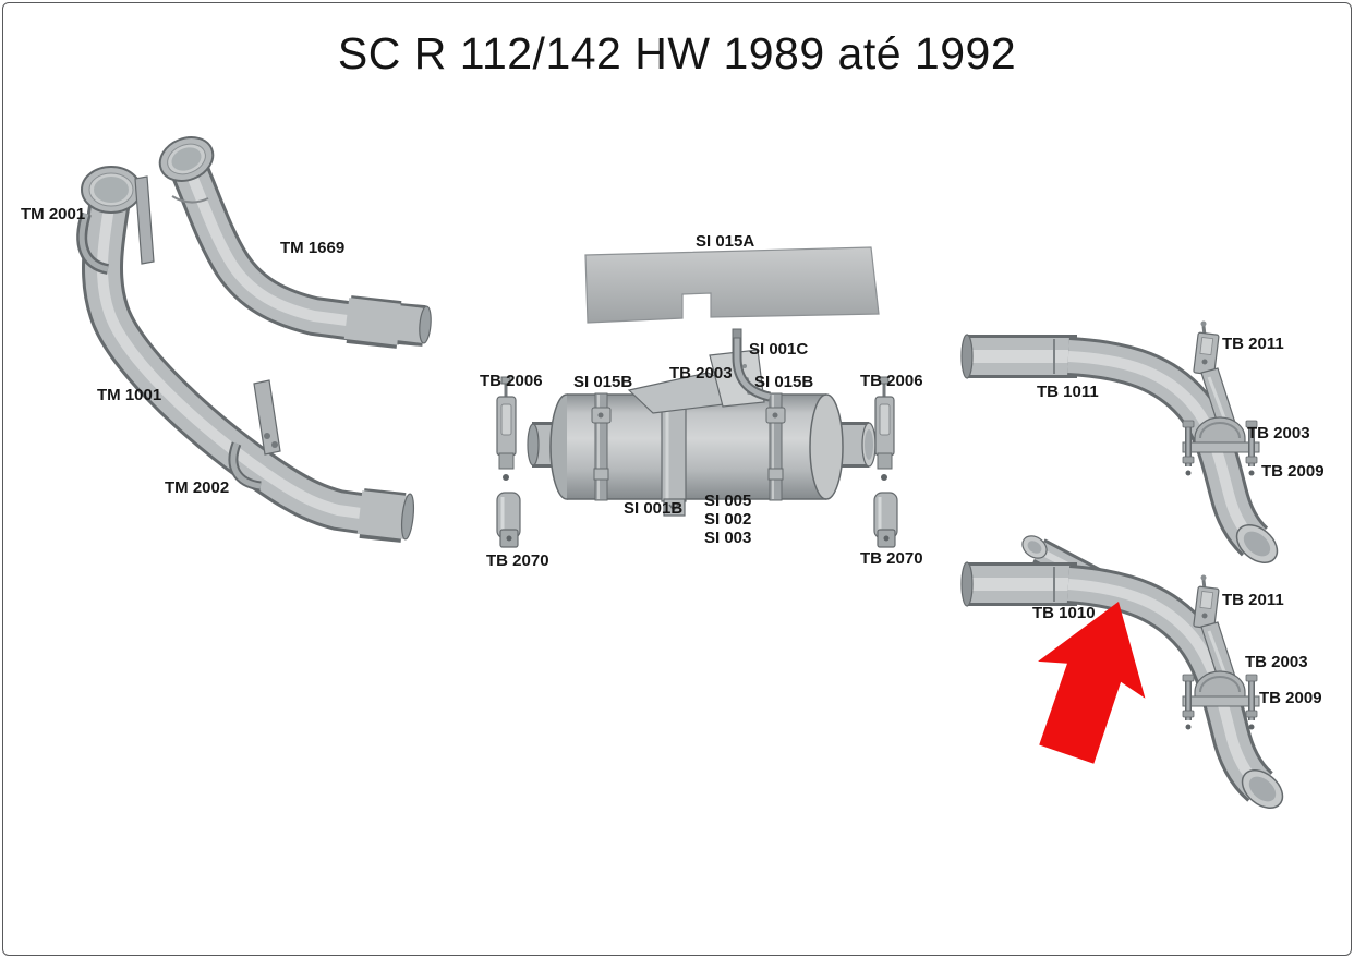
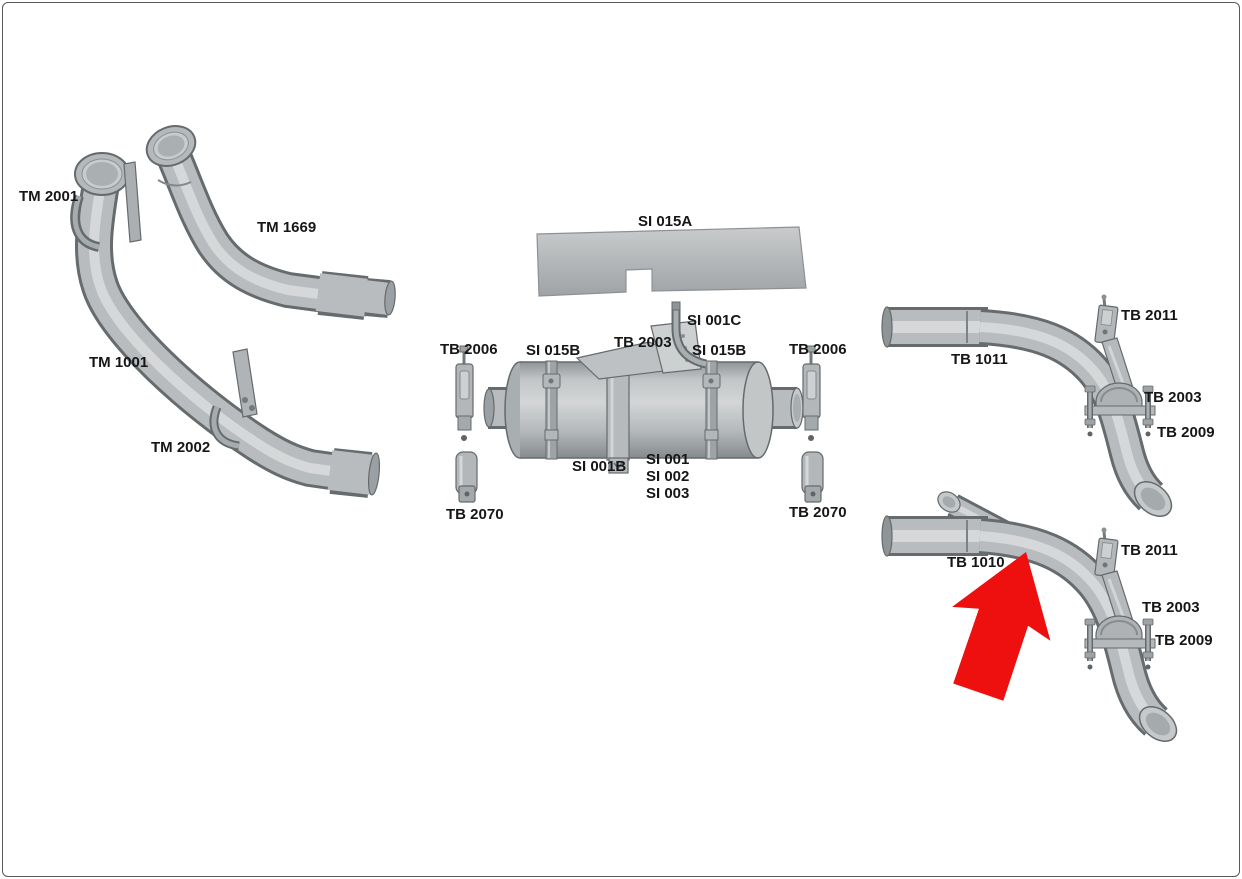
- SC R 112/142 HW 1989 até 1992
  TM 2001
  TM 1669
  TM 1001
  TM 2002
  SI 015A
  SI 001C
  TB 2003
  TB 2006
  SI 015B
  SI 015B
  TB 2006
  SI 001B
- SI 005
+ SI 001
  SI 002
  SI 003
  TB 2070
  TB 2070
  TB 1011
  TB 2011
  TB 2003
  TB 2009
  TB 1010
  TB 2011
  TB 2003
  TB 2009
